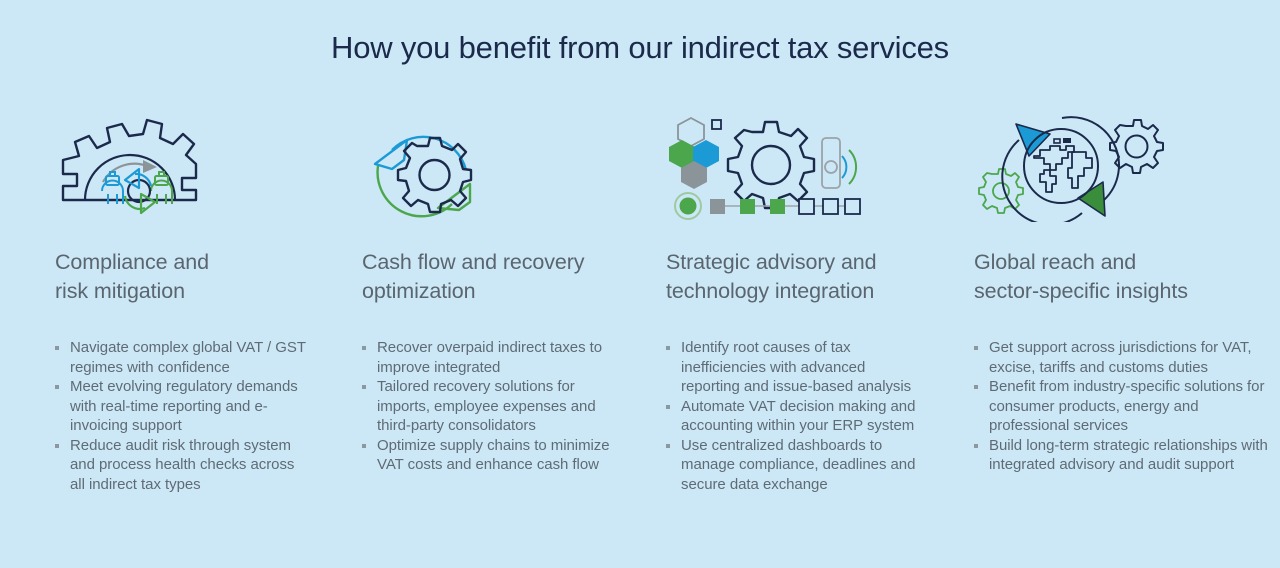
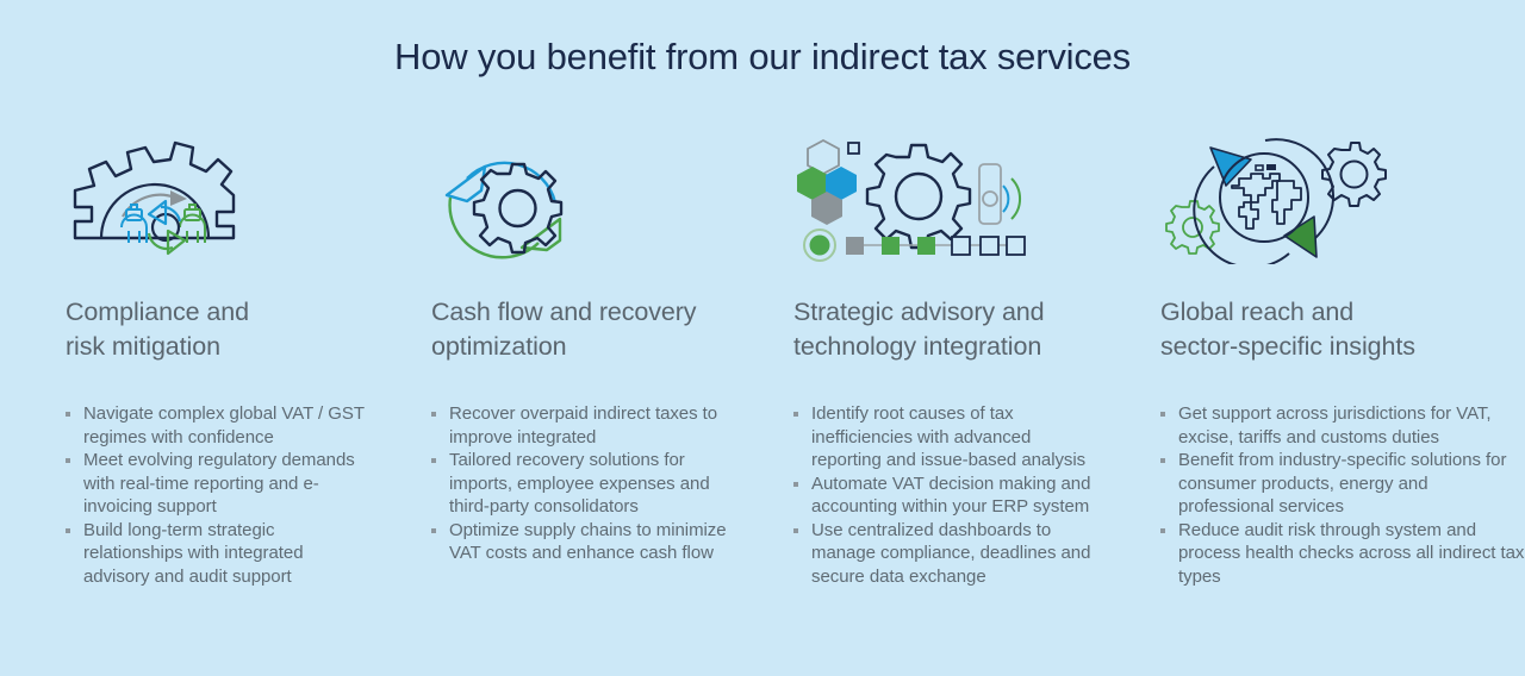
  How you benefit from our indirect tax services
  Compliance and
  risk mitigation
  Navigate complex global VAT / GST regimes with confidence
  Meet evolving regulatory demands with real-time reporting and e-invoicing support
- Reduce audit risk through system and process health checks across all indirect tax types
+ Build long-term strategic relationships with integrated advisory and audit support
  Cash flow and recovery
  optimization
  Recover overpaid indirect taxes to improve integrated
  Tailored recovery solutions for imports, employee expenses and third-party consolidators
  Optimize supply chains to minimize VAT costs and enhance cash flow
  Strategic advisory and
  technology integration
  Identify root causes of tax inefficiencies with advanced reporting and issue-based analysis
  Automate VAT decision making and accounting within your ERP system
  Use centralized dashboards to manage compliance, deadlines and secure data exchange
  Global reach and
  sector-specific insights
  Get support across jurisdictions for VAT, excise, tariffs and customs duties
  Benefit from industry-specific solutions for consumer products, energy and professional services
- Build long-term strategic relationships with integrated advisory and audit support
+ Reduce audit risk through system and process health checks across all indirect tax types
